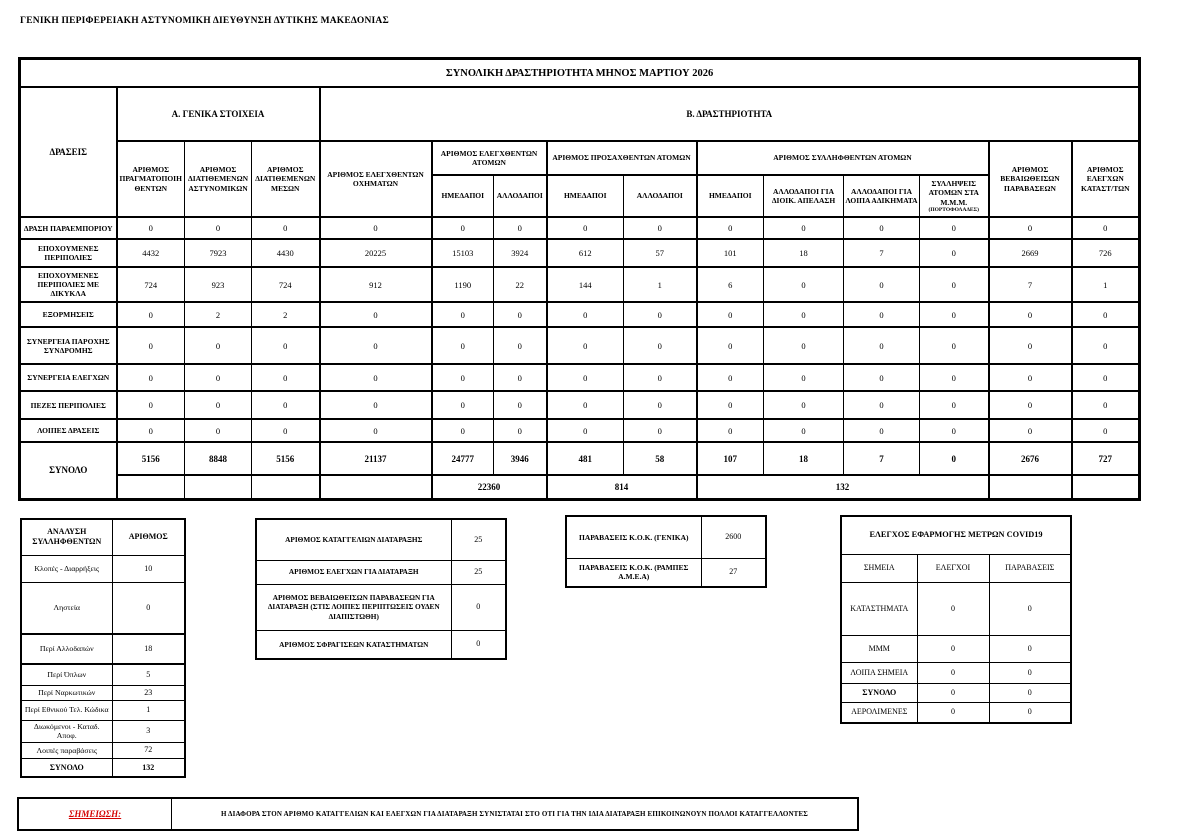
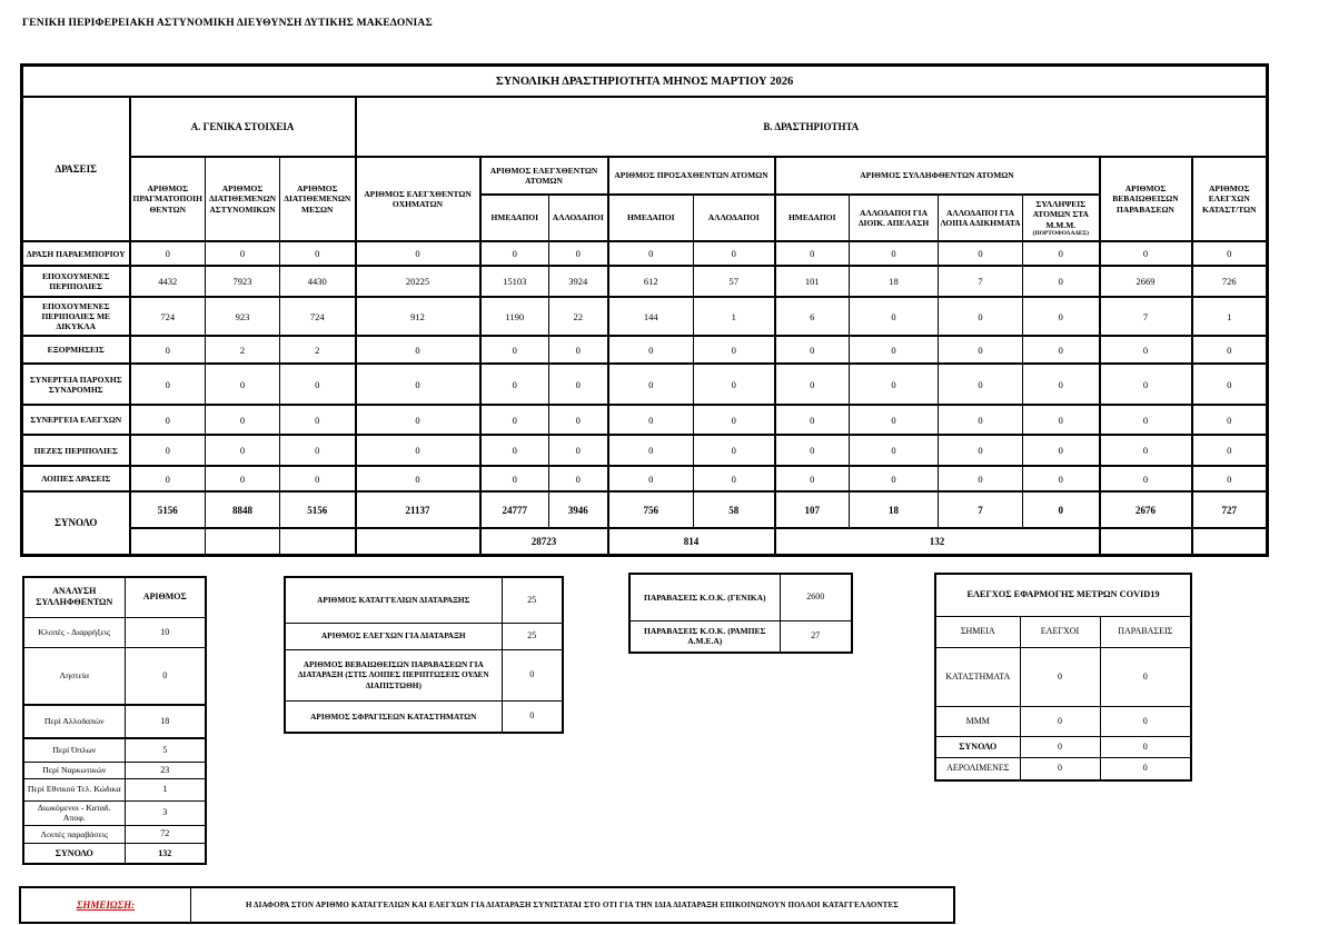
  ΓΕΝΙΚΗ ΠΕΡΙΦΕΡΕΙΑΚΗ ΑΣΤΥΝΟΜΙΚΗ ΔΙΕΥΘΥΝΣΗ ΔΥΤΙΚΗΣ ΜΑΚΕΔΟΝΙΑΣ
  ΣΥΝΟΛΙΚΗ ΔΡΑΣΤΗΡΙΟΤΗΤΑ ΜΗΝΟΣ ΜΑΡΤΙΟΥ 2026
  ΔΡΑΣΕΙΣ	Α. ΓΕΝΙΚΑ ΣΤΟΙΧΕΙΑ	Β. ΔΡΑΣΤΗΡΙΟΤΗΤΑ
  ΑΡΙΘΜΟΣ ΠΡΑΓΜΑΤΟΠΟΙΗΘΕΝΤΩΝ	ΑΡΙΘΜΟΣ ΔΙΑΤΙΘΕΜΕΝΩΝ ΑΣΤΥΝΟΜΙΚΩΝ	ΑΡΙΘΜΟΣ ΔΙΑΤΙΘΕΜΕΝΩΝ ΜΕΣΩΝ	ΑΡΙΘΜΟΣ ΕΛΕΓΧΘΕΝΤΩΝ ΟΧΗΜΑΤΩΝ	ΑΡΙΘΜΟΣ ΕΛΕΓΧΘΕΝΤΩΝ ΑΤΟΜΩΝ	ΑΡΙΘΜΟΣ ΠΡΟΣΑΧΘΕΝΤΩΝ ΑΤΟΜΩΝ	ΑΡΙΘΜΟΣ ΣΥΛΛΗΦΘΕΝΤΩΝ ΑΤΟΜΩΝ	ΑΡΙΘΜΟΣ ΒΕΒΑΙΩΘΕΙΣΩΝ ΠΑΡΑΒΑΣΕΩΝ	ΑΡΙΘΜΟΣ ΕΛΕΓΧΩΝ ΚΑΤΑΣΤ/ΤΩΝ
  ΗΜΕΔΑΠΟΙ	ΑΛΛΟΔΑΠΟΙ	ΗΜΕΔΑΠΟΙ	ΑΛΛΟΔΑΠΟΙ	ΗΜΕΔΑΠΟΙ	ΑΛΛΟΔΑΠΟΙ ΓΙΑ ΔΙΟΙΚ. ΑΠΕΛΑΣΗ	ΑΛΛΟΔΑΠΟΙ ΓΙΑ ΛΟΙΠΑ ΑΔΙΚΗΜΑΤΑ	ΣΥΛΛΗΨΕΙΣ ΑΤΟΜΩΝ ΣΤΑ Μ.Μ.Μ.
  ΔΡΑΣΗ ΠΑΡΑΕΜΠΟΡΙΟΥ	0	0	0	0	0	0	0	0	0	0	0	0	0	0
  ΕΠΟΧΟΥΜΕΝΕΣ ΠΕΡΙΠΟΛΙΕΣ	4432	7923	4430	20225	15103	3924	612	57	101	18	7	0	2669	726
  ΕΠΟΧΟΥΜΕΝΕΣ ΠΕΡΙΠΟΛΙΕΣ ΜΕ ΔΙΚΥΚΛΑ	724	923	724	912	1190	22	144	1	6	0	0	0	7	1
  ΕΞΟΡΜΗΣΕΙΣ	0	2	2	0	0	0	0	0	0	0	0	0	0	0
  ΣΥΝΕΡΓΕΙΑ ΠΑΡΟΧΗΣ ΣΥΝΔΡΟΜΗΣ	0	0	0	0	0	0	0	0	0	0	0	0	0	0
  ΣΥΝΕΡΓΕΙΑ ΕΛΕΓΧΩΝ	0	0	0	0	0	0	0	0	0	0	0	0	0	0
  ΠΕΖΕΣ ΠΕΡΙΠΟΛΙΕΣ	0	0	0	0	0	0	0	0	0	0	0	0	0	0
  ΛΟΙΠΕΣ ΔΡΑΣΕΙΣ	0	0	0	0	0	0	0	0	0	0	0	0	0	0
- ΣΥΝΟΛΟ	5156	8848	5156	21137	24777	3946	481	58	107	18	7	0	2676	727
+ ΣΥΝΟΛΟ	5156	8848	5156	21137	24777	3946	756	58	107	18	7	0	2676	727
- 				22360	814	132
+ 				28723	814	132
  ΑΝΑΛΥΣΗ ΣΥΛΛΗΦΘΕΝΤΩΝ	ΑΡΙΘΜΟΣ
  Κλοπές - Διαρρήξεις	10
  Ληστεία	0
  Περί Αλλοδαπών	18
  Περί Όπλων	5
  Περί Ναρκωτικών	23
  Περί Εθνικού Τελ. Κώδικα	1
  Διωκόμενοι - Καταδ. Αποφ.	3
  Λοιπές παραβάσεις	72
  ΣΥΝΟΛΟ	132
  ΑΡΙΘΜΟΣ ΚΑΤΑΓΓΕΛΙΩΝ ΔΙΑΤΑΡΑΞΗΣ	25
  ΑΡΙΘΜΟΣ ΕΛΕΓΧΩΝ ΓΙΑ ΔΙΑΤΑΡΑΞΗ	25
  ΑΡΙΘΜΟΣ ΒΕΒΑΙΩΘΕΙΣΩΝ ΠΑΡΑΒΑΣΕΩΝ ΓΙΑ ΔΙΑΤΑΡΑΞΗ (ΣΤΙΣ ΛΟΙΠΕΣ ΠΕΡΙΠΤΩΣΕΙΣ ΟΥΔΕΝ ΔΙΑΠΙΣΤΩΘΗ)	0
  ΑΡΙΘΜΟΣ ΣΦΡΑΓΙΣΕΩΝ ΚΑΤΑΣΤΗΜΑΤΩΝ	0
  ΠΑΡΑΒΑΣΕΙΣ Κ.Ο.Κ. (ΓΕΝΙΚΑ)	2600
  ΠΑΡΑΒΑΣΕΙΣ Κ.Ο.Κ. (ΡΑΜΠΕΣ Α.Μ.Ε.Α)	27
  ΕΛΕΓΧΟΣ ΕΦΑΡΜΟΓΗΣ ΜΕΤΡΩΝ COVID19
  ΣΗΜΕΙΑ	ΕΛΕΓΧΟΙ	ΠΑΡΑΒΑΣΕΙΣ
  ΚΑΤΑΣΤΗΜΑΤΑ	0	0
  ΜΜΜ	0	0
- ΛΟΙΠΑ ΣΗΜΕΙΑ	0	0
  ΣΥΝΟΛΟ	0	0
  ΑΕΡΟΛΙΜΕΝΕΣ	0	0
  ΣΗΜΕΙΩΣΗ:
  Η ΔΙΑΦΟΡΑ ΣΤΟΝ ΑΡΙΘΜΟ ΚΑΤΑΓΓΕΛΙΩΝ ΚΑΙ ΕΛΕΓΧΩΝ ΓΙΑ ΔΙΑΤΑΡΑΞΗ ΣΥΝΙΣΤΑΤΑΙ ΣΤΟ ΟΤΙ ΓΙΑ ΤΗΝ ΙΔΙΑ ΔΙΑΤΑΡΑΞΗ ΕΠΙΚΟΙΝΩΝΟΥΝ ΠΟΛΛΟΙ ΚΑΤΑΓΓΕΛΛΟΝΤΕΣ
